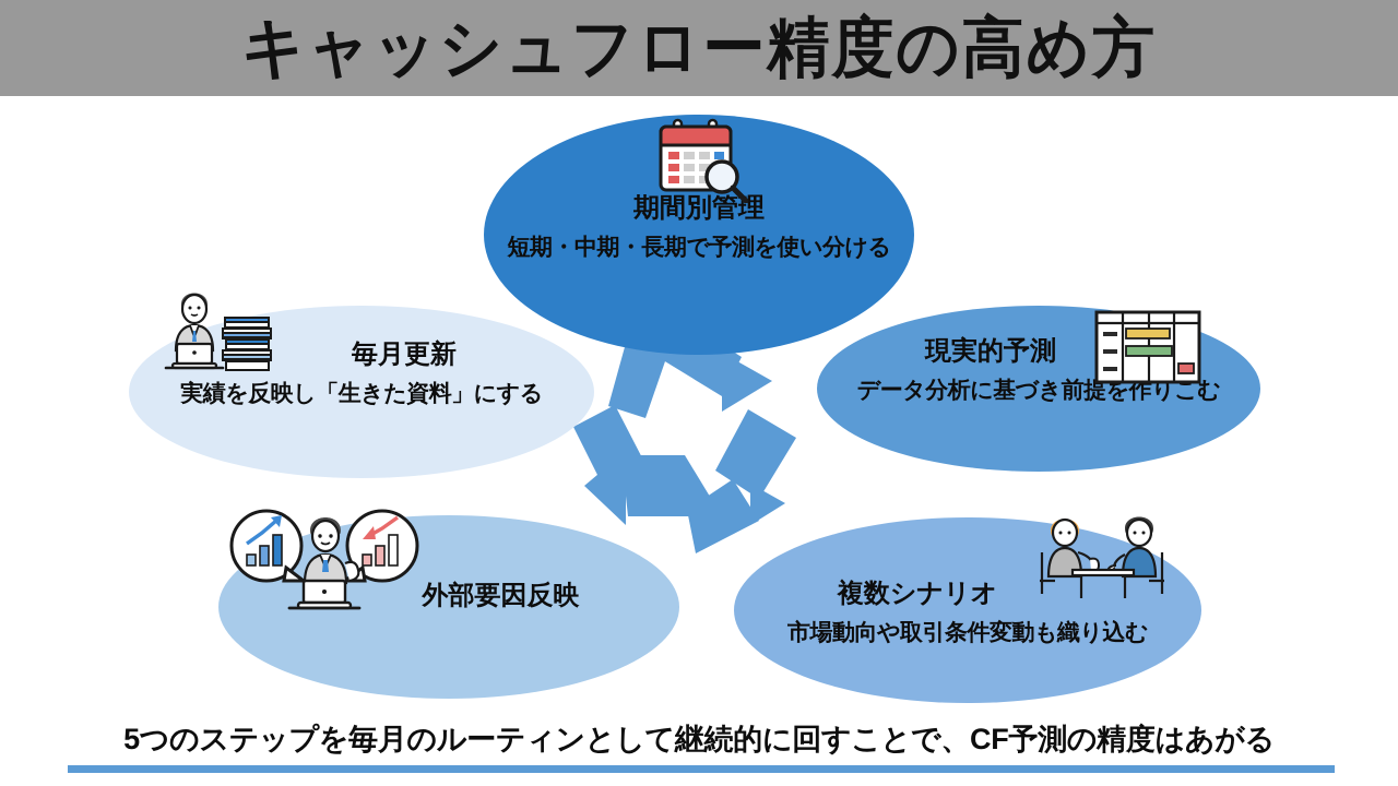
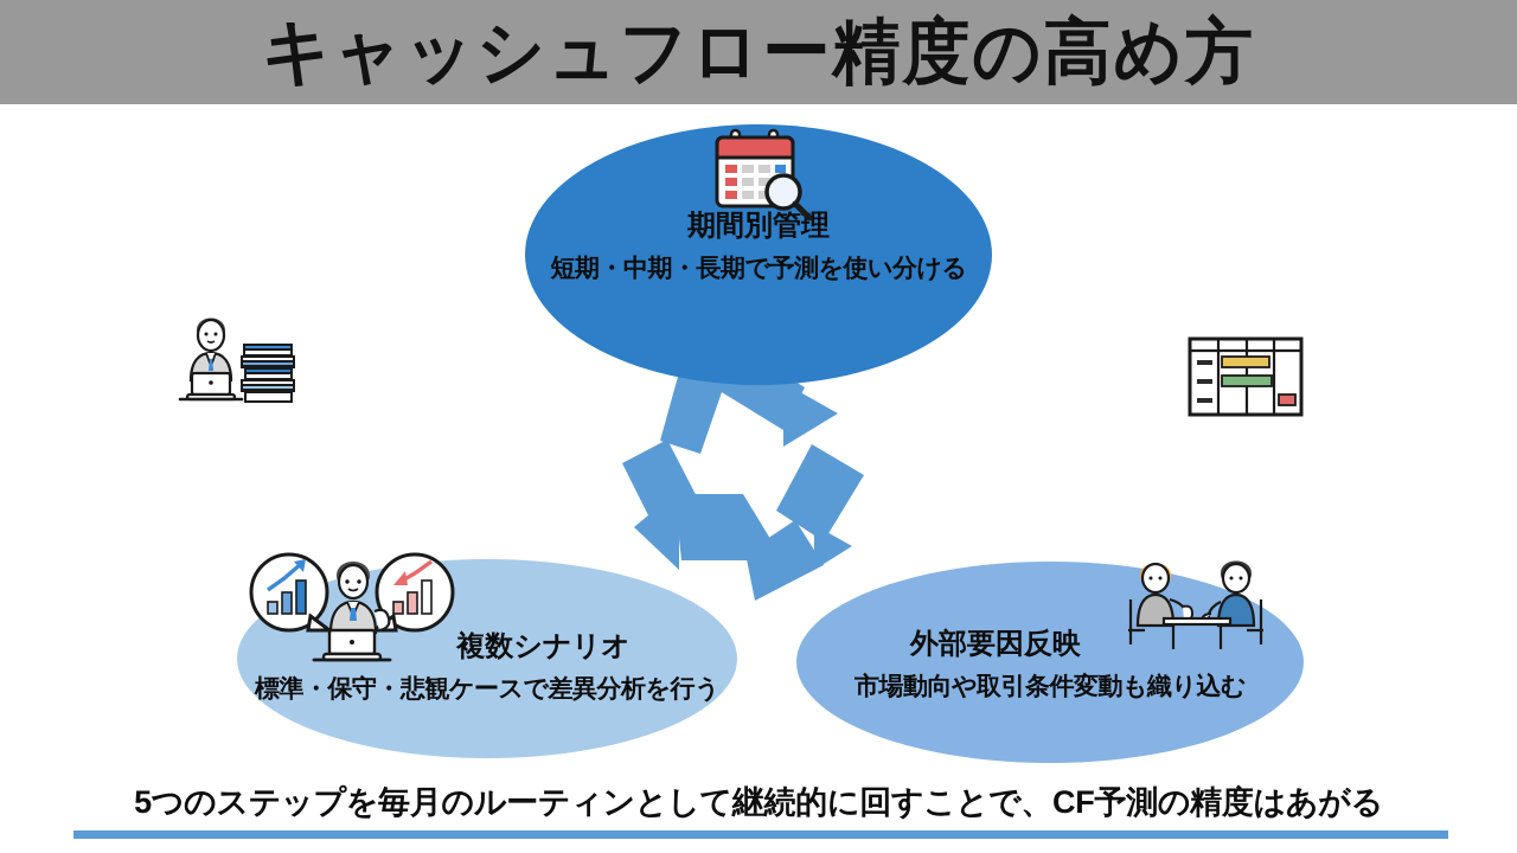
  キャッシュフロー精度の高め方
  期間別管理
  短期・中期・長期で予測を使い分ける
- 毎月更新
- 実績を反映し「生きた資料」にする
- 現実的予測
- データ分析に基づき前提を作りこむ
- 外部要因反映
+ 複数シナリオ
+ 標準・保守・悲観ケースで差異分析を行う
- 複数シナリオ
+ 外部要因反映
  市場動向や取引条件変動も織り込む
  5つのステップを毎月のルーティンとして継続的に回すことで、CF予測の精度はあがる
